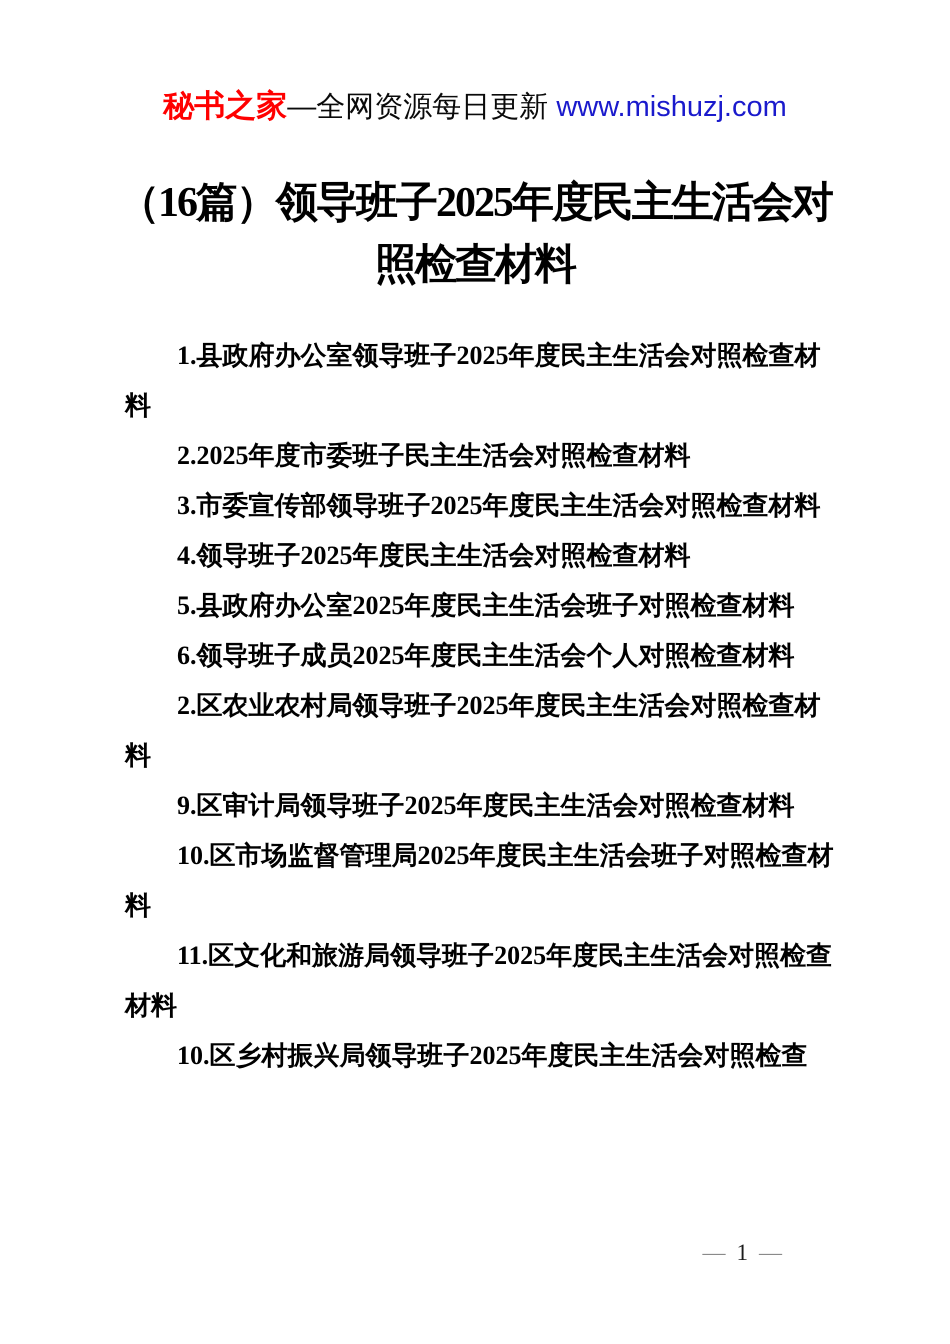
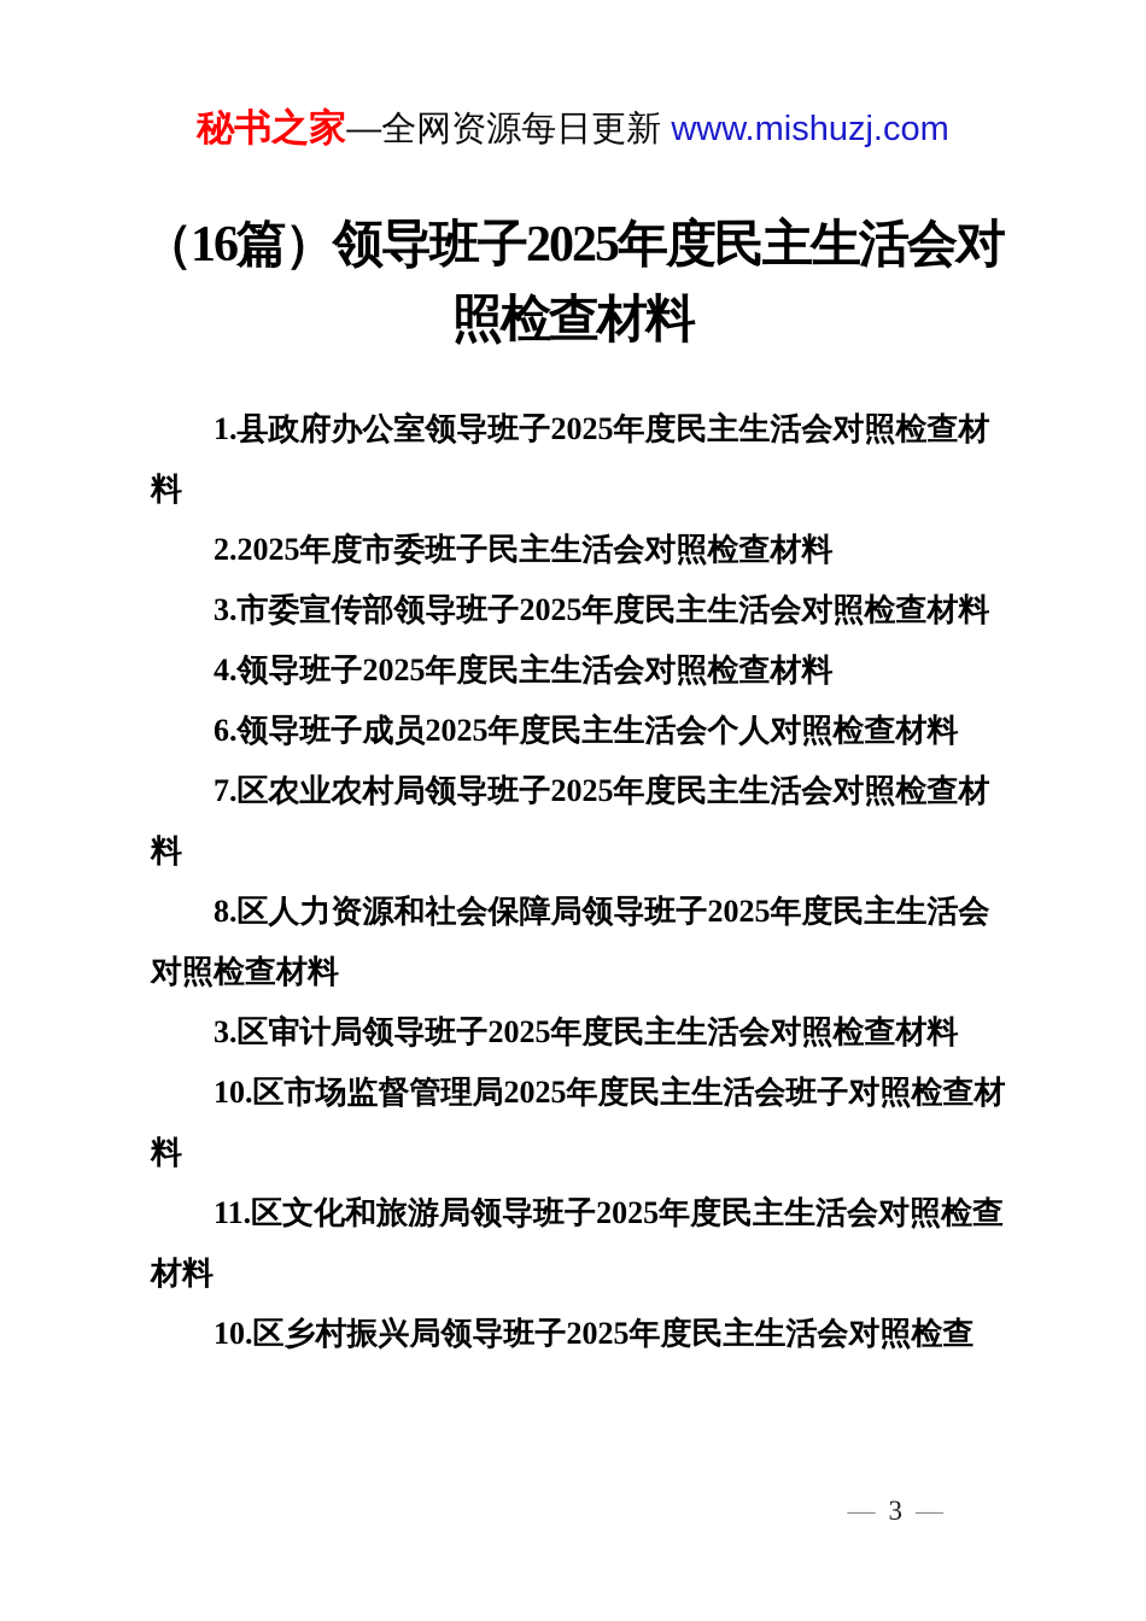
  秘书之家—全网资源每日更新 www.mishuzj.com
  （16篇）领导班子2025年度民主生活会对照检查材料
  1.县政府办公室领导班子2025年度民主生活会对照检查材料
  2.2025年度市委班子民主生活会对照检查材料
  3.市委宣传部领导班子2025年度民主生活会对照检查材料
  4.领导班子2025年度民主生活会对照检查材料
- 5.县政府办公室2025年度民主生活会班子对照检查材料
  6.领导班子成员2025年度民主生活会个人对照检查材料
- 2.区农业农村局领导班子2025年度民主生活会对照检查材料
+ 7.区农业农村局领导班子2025年度民主生活会对照检查材料
+ 8.区人力资源和社会保障局领导班子2025年度民主生活会对照检查材料
- 9.区审计局领导班子2025年度民主生活会对照检查材料
+ 3.区审计局领导班子2025年度民主生活会对照检查材料
  10.区市场监督管理局2025年度民主生活会班子对照检查材料
  11.区文化和旅游局领导班子2025年度民主生活会对照检查材料
  10.区乡村振兴局领导班子2025年度民主生活会对照检查
- — 1 —
+ — 3 —
